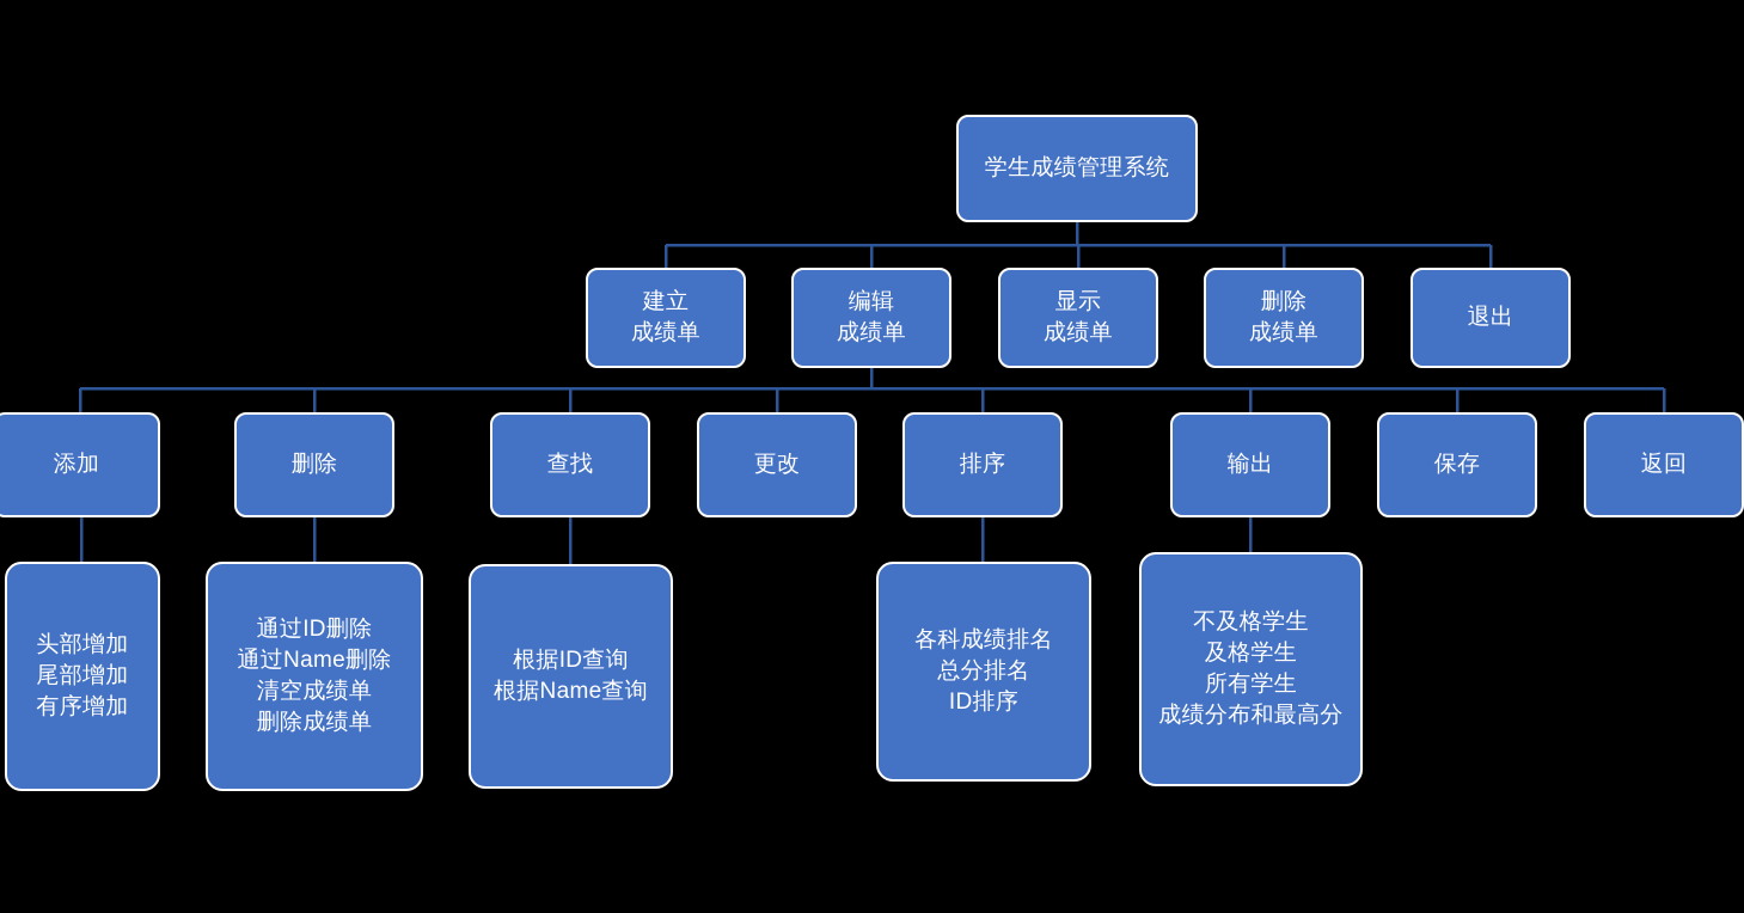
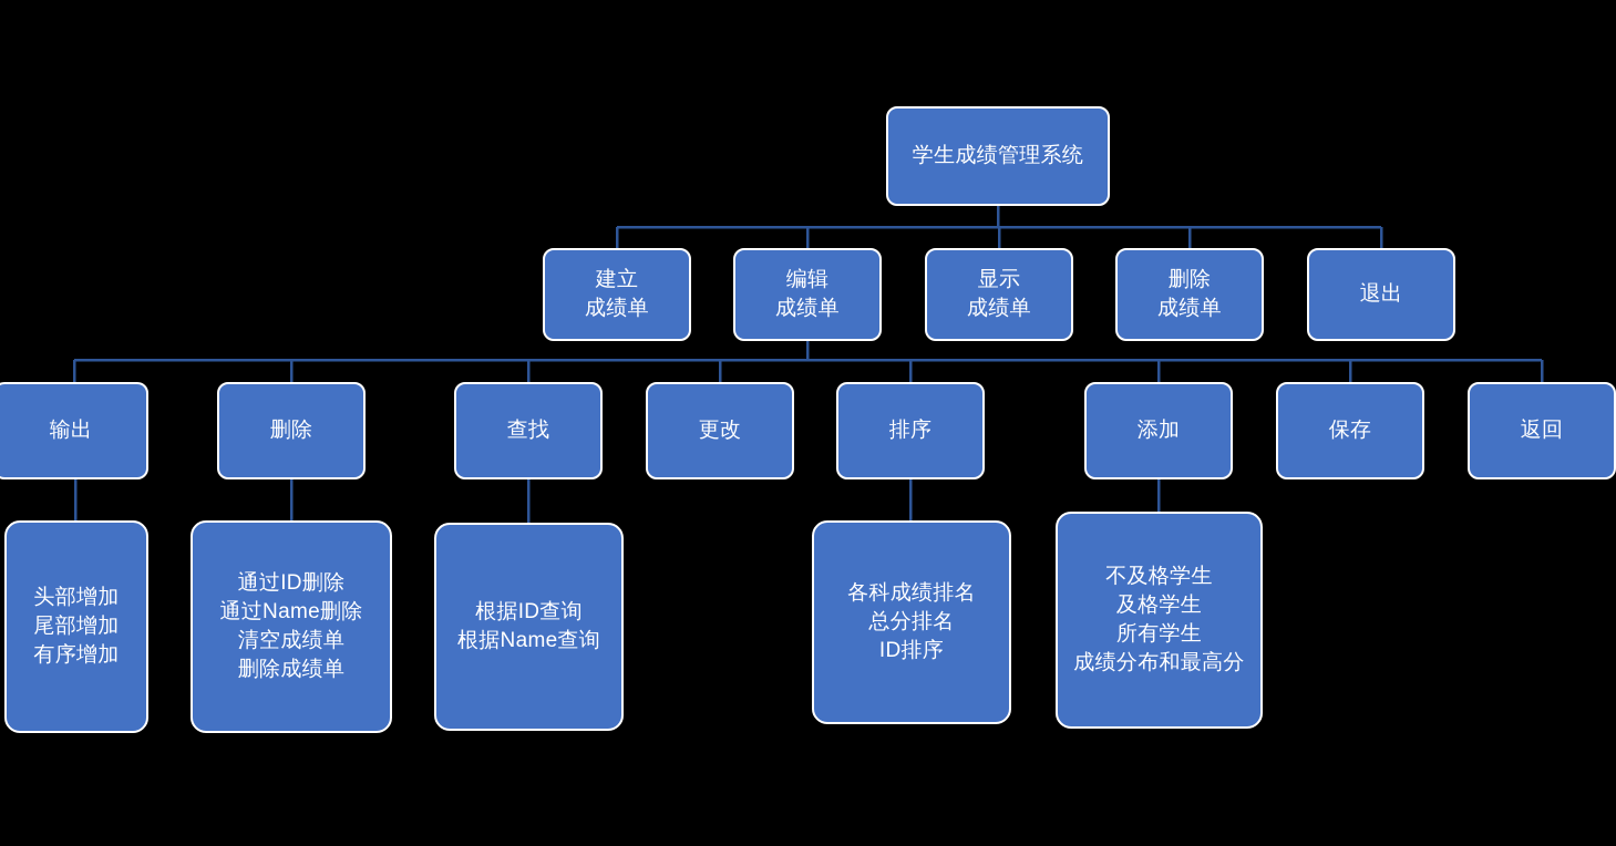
  学生成绩管理系统
  建立
  成绩单
  编辑
  成绩单
  显示
  成绩单
  删除
  成绩单
  退出
- 添加
+ 输出
  删除
  查找
  更改
  排序
- 输出
+ 添加
  保存
  返回
  头部增加
  尾部增加
  有序增加
  通过ID删除
  通过Name删除
  清空成绩单
  删除成绩单
  根据ID查询
  根据Name查询
  各科成绩排名
  总分排名
  ID排序
  不及格学生
  及格学生
  所有学生
  成绩分布和最高分
